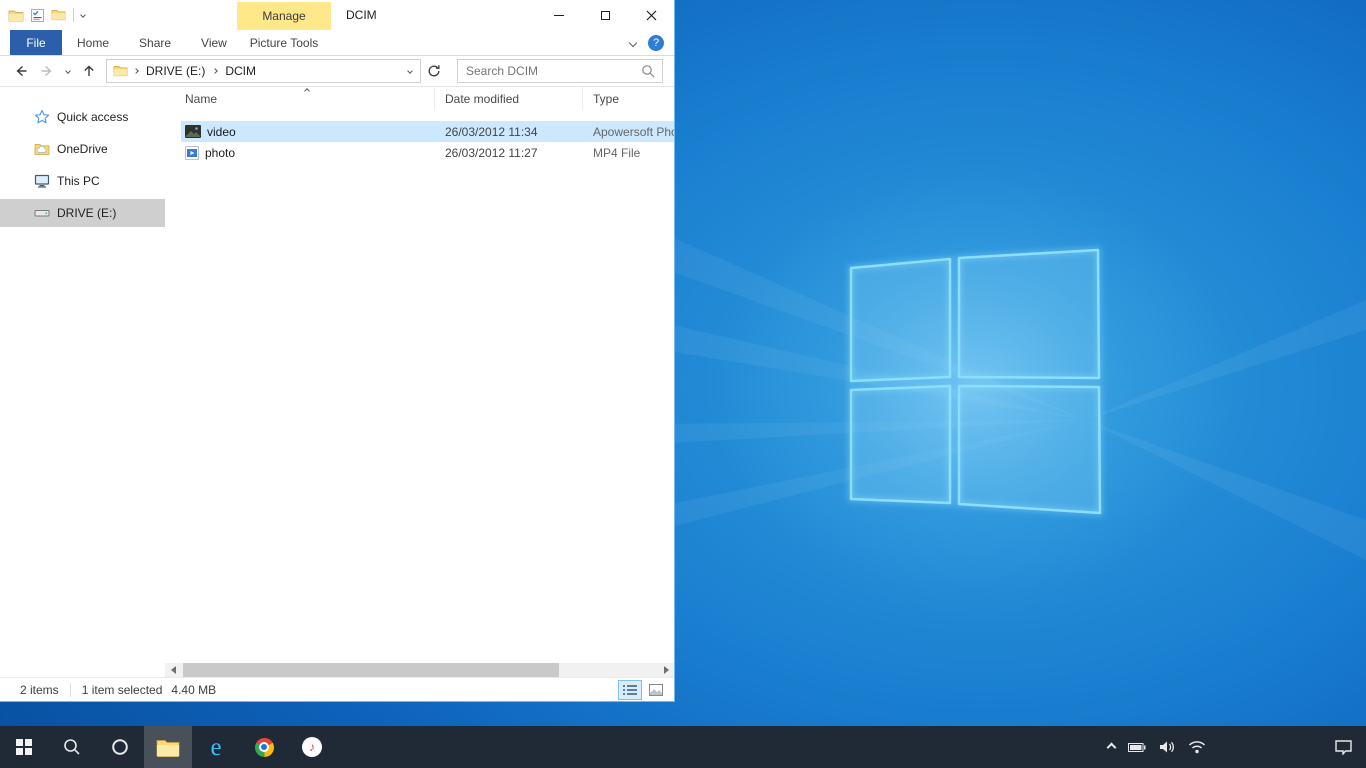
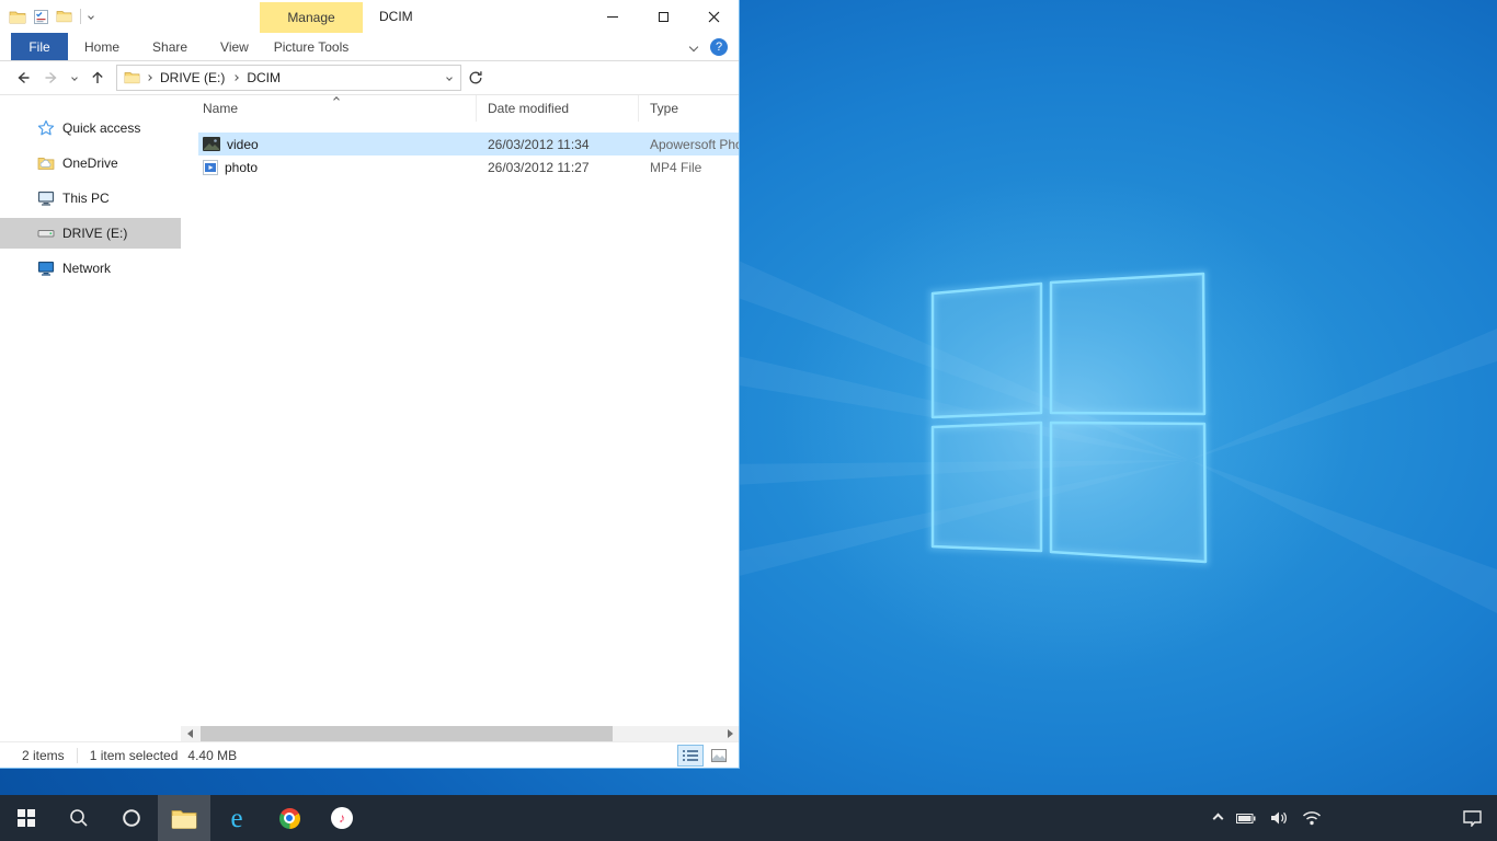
  Manage
  DCIM
  File
  Home
  Share
  View
  Picture Tools
  ?
  DRIVE (E:)
  DCIM
- Search DCIM
  Quick access
  OneDrive
  This PC
  DRIVE (E:)
+ Network
  Name
  Date modified
  Type
  video
  26/03/2012 11:34
  Apowersoft Ph
  photo
  26/03/2012 11:27
  MP4 File
  2 items
  1 item selected
  4.40 MB
  e
  ♪
